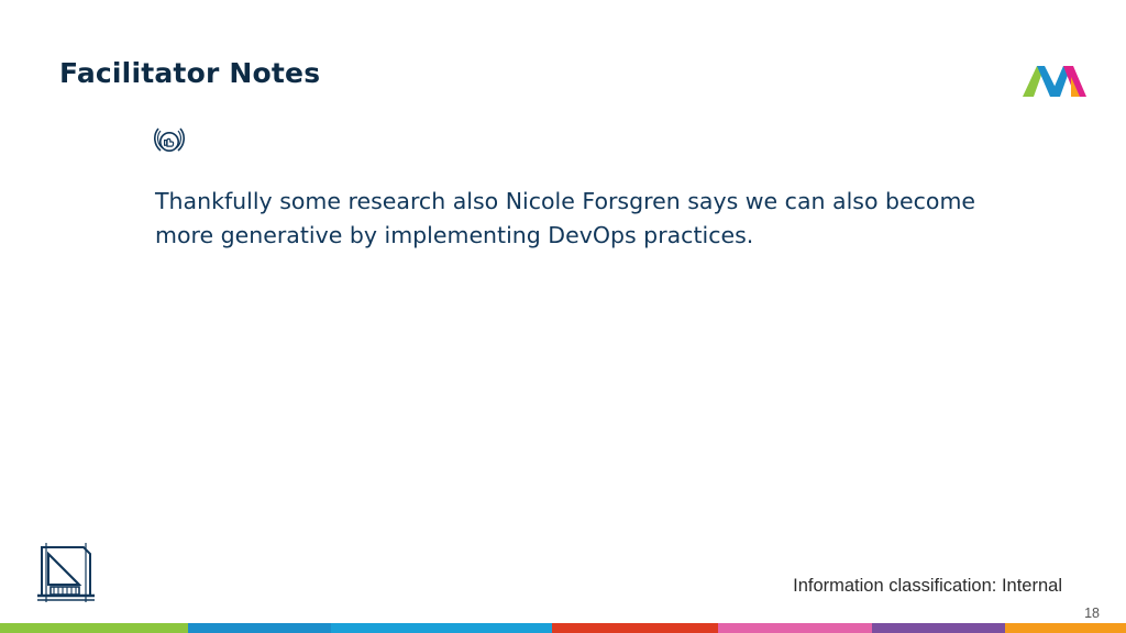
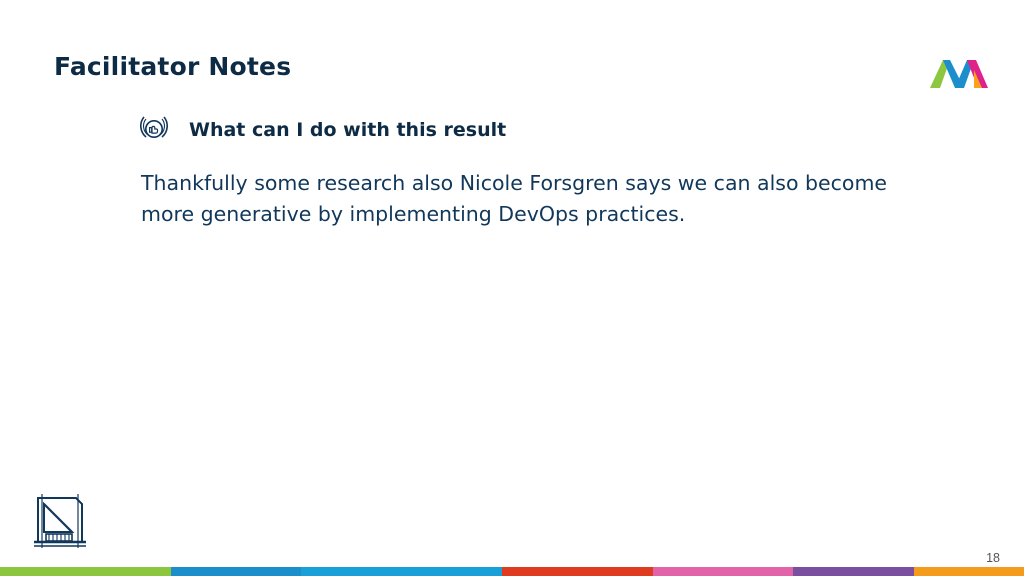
  Facilitator Notes
+ What can I do with this result
  Thankfully some research also Nicole Forsgren says we can also become more generative by implementing DevOps practices.
- Information classification: Internal
  18
